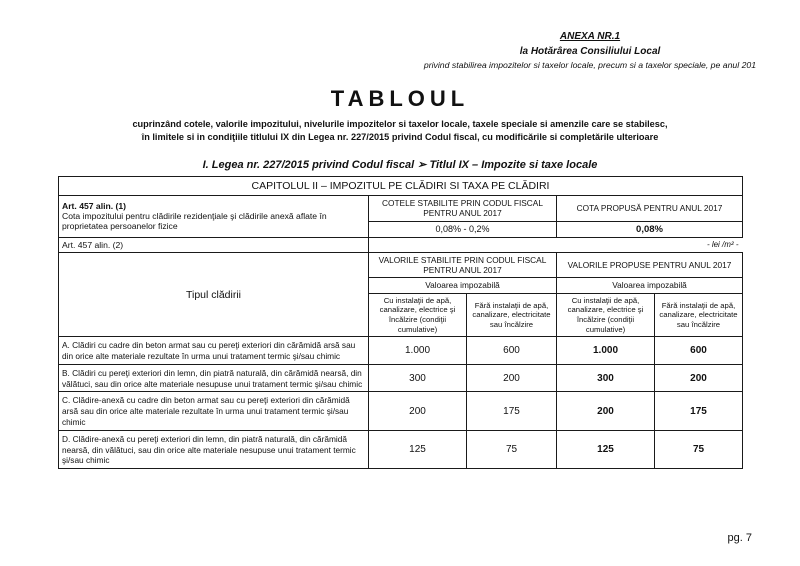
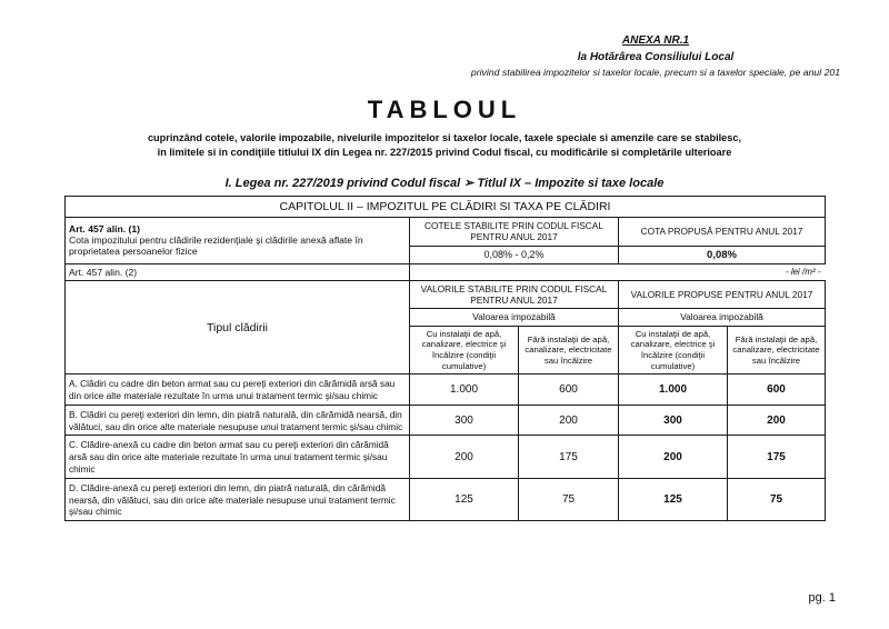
  ANEXA NR.1
  la Hotărârea Consiliului Local
  privind stabilirea impozitelor si taxelor locale, precum si a taxelor speciale, pe anul 201
  TABLOUL
- cuprinzând cotele, valorile impozitului, nivelurile impozitelor si taxelor locale, taxele speciale si amenzile care se stabilesc,
+ cuprinzând cotele, valorile impozabile, nivelurile impozitelor si taxelor locale, taxele speciale si amenzile care se stabilesc,
  în limitele si in condiţiile titlului IX din Legea nr. 227/2015 privind Codul fiscal, cu modificările si completările ulterioare
- I. Legea nr. 227/2015 privind Codul fiscal ➢ Titlul IX – Impozite si taxe locale
+ I. Legea nr. 227/2019 privind Codul fiscal ➢ Titlul IX – Impozite si taxe locale
  CAPITOLUL II – IMPOZITUL PE CLĂDIRI SI TAXA PE CLĂDIRI
  Art. 457 alin. (1) Cota impozitului pentru clădirile rezidenţiale şi clădirile anexă aflate în proprietatea persoanelor fizice	COTELE STABILITE PRIN CODUL FISCAL PENTRU ANUL 2017	COTA PROPUSĂ PENTRU ANUL 2017
  0,08% - 0,2%	0,08%
  Art. 457 alin. (2)		- lei /m² -
  Tipul clădirii	VALORILE STABILITE PRIN CODUL FISCAL PENTRU ANUL 2017	VALORILE PROPUSE PENTRU ANUL 2017
  Valoarea impozabilă	Valoarea impozabilă
  Cu instalaţii de apă, canalizare, electrice şi încălzire (condiţii cumulative)	Fără instalaţii de apă, canalizare, electricitate sau încălzire	Cu instalaţii de apă, canalizare, electrice şi încălzire (condiţii cumulative)	Fără instalaţii de apă, canalizare, electricitate sau încălzire
  A. Clădiri cu cadre din beton armat sau cu pereţi exteriori din cărămidă arsă sau din orice alte materiale rezultate în urma unui tratament termic şi/sau chimic	1.000	600	1.000	600
  B. Clădiri cu pereţi exteriori din lemn, din piatră naturală, din cărămidă nearsă, din vălătuci, sau din orice alte materiale nesupuse unui tratament termic şi/sau chimic	300	200	300	200
  C. Clădire-anexă cu cadre din beton armat sau cu pereţi exteriori din cărămidă arsă sau din orice alte materiale rezultate în urma unui tratament termic şi/sau chimic	200	175	200	175
  D. Clădire-anexă cu pereţi exteriori din lemn, din piatră naturală, din cărămidă nearsă, din vălătuci, sau din orice alte materiale nesupuse unui tratament termic şi/sau chimic	125	75	125	75
- pg. 7
+ pg. 1
